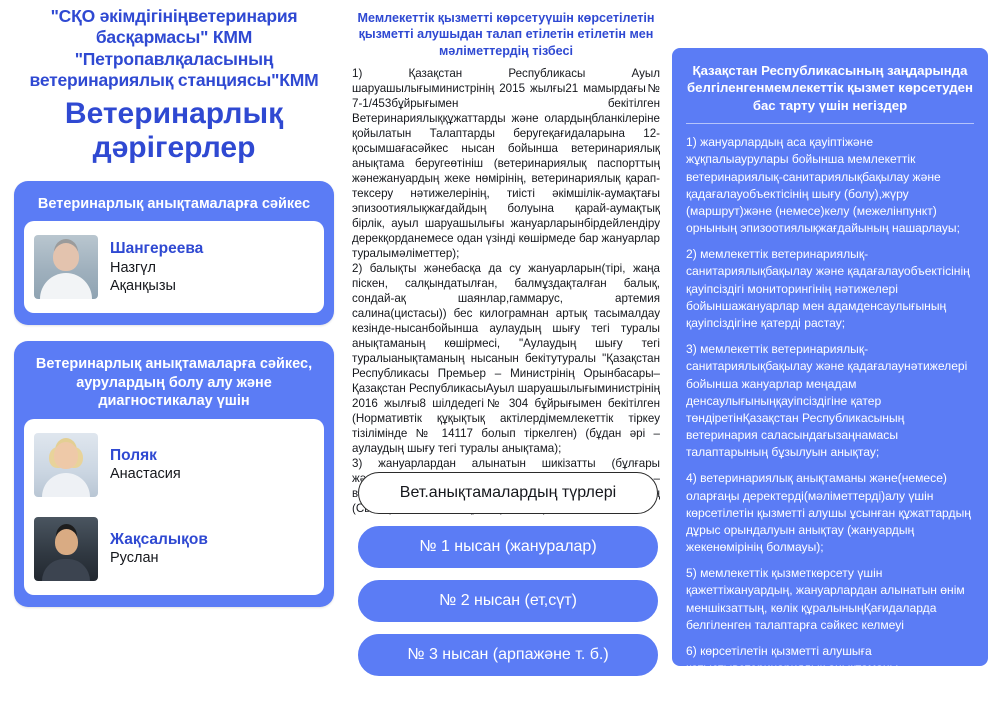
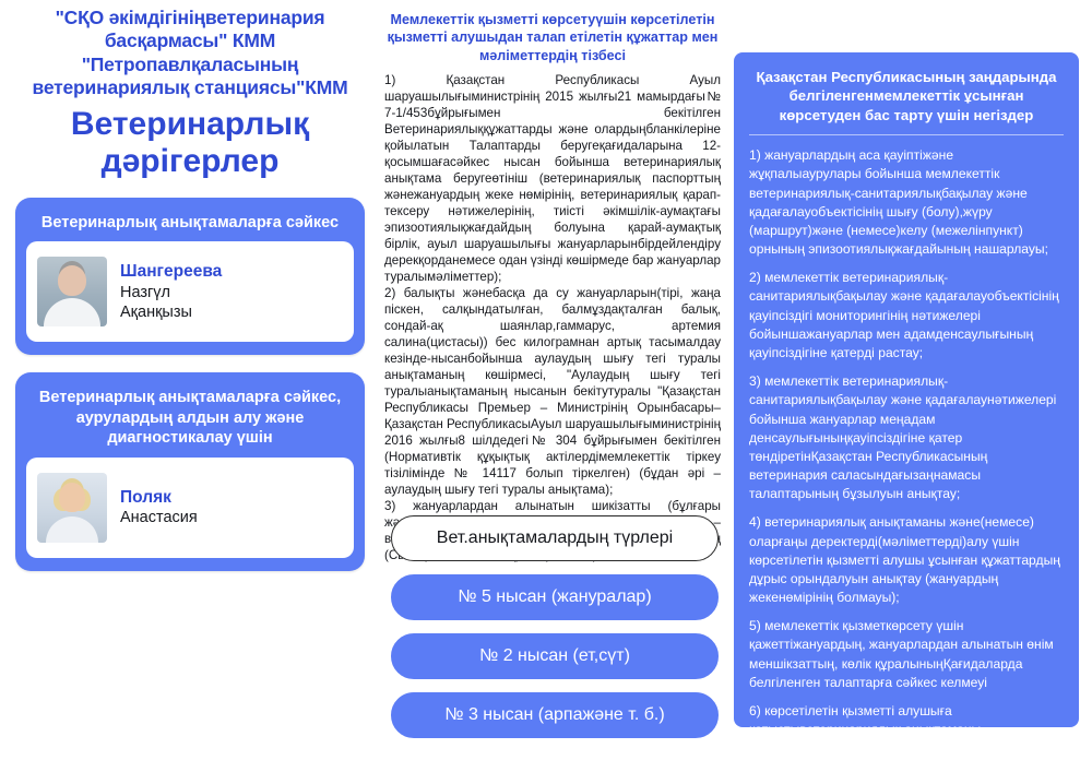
  "СҚО әкімдігініңветеринария
  басқармасы" КММ
  "Петропавлқаласының
  ветеринариялық станциясы"КММ
  Ветеринарлық
  дәрігерлер
  Ветеринарлық анықтамаларға сәйкес
  Шангереева
  Назгүл
  Ақанқызы
- Ветеринарлық анықтамаларға сәйкес, аурулардың болу алу және диагностикалау үшін
+ Ветеринарлық анықтамаларға сәйкес, аурулардың алдын алу және диагностикалау үшін
  Поляк
  Анастасия
- Жақсалықов
- Руслан
- Мемлекеттік қызметті көрсетуүшін көрсетілетін қызметті алушыдан талап етілетін етілетін мен мәліметтердің тізбесі
+ Мемлекеттік қызметті көрсетуүшін көрсетілетін қызметті алушыдан талап етілетін құжаттар мен мәліметтердің тізбесі
  1) Қазақстан Республикасы Ауыл шаруашылығыминистрінің 2015 жылғы21 мамырдағы№ 7-1/453бұйрығымен бекітілген Ветеринариялыққұжаттарды және олардыңбланкілеріне қойылатын Талаптарды беругеқағидаларына 12-қосымшағасәйкес нысан бойынша ветеринариялық анықтама беругеөтініш (ветеринариялық паспорттың жәнежануардың жеке нөмірінің, ветеринариялық қарап-тексеру нәтижелерінің, тиісті әкімшілік-аумақтағы эпизоотиялықжағдайдың болуына қарай-аумақтық бірлік, ауыл шаруашылығы жануарларынбірдейлендіру дерекқорданемесе одан үзінді көшірмеде бар жануарлар туралымәліметтер);
  2) балықты жәнебасқа да су жануарларын(тірі, жаңа піскен, салқындатылған, балмұздақталған балық, сондай-ақ шаянлар,гаммарус, артемия салина(цистасы)) бес килограмнан артық тасымалдау кезінде-нысанбойынша аулаудың шығу тегі туралы анықтаманың көшірмесі, "Аулаудың шығу тегі туралыанықтаманың нысанын бекітутуралы "Қазақстан Республикасы Премьер – Министрінің Орынбасары–Қазақстан РеспубликасыАуыл шаруашылығыминистрінің 2016 жылғы8 шілдедегі№ 304 бұйрығымен бекітілген (Нормативтік құқықтық актілердімемлекеттік тіркеу тізілімінде № 14117 болып тіркелген) (бұдан әрі – аулаудың шығу тегі туралы анықтама);
  Вет.анықтамалардың түрлері
- № 1 нысан (жануралар)
+ № 5 нысан (жануралар)
  № 2 нысан (ет,сүт)
  № 3 нысан (арпажәне т. б.)
- Қазақстан Республикасының заңдарында белгіленгенмемлекеттік қызмет көрсетуден бас тарту үшін негіздер
+ Қазақстан Республикасының заңдарында белгіленгенмемлекеттік ұсынған көрсетуден бас тарту үшін негіздер
  1) жануарлардың аса қауіптіжәне жұқпалыаурулары бойынша мемлекеттік ветеринариялық-санитариялықбақылау және қадағалауобъектісінің шығу (болу),жүру (маршрут)және (немесе)келу (межелінпункт) орнының эпизоотиялықжағдайының нашарлауы;
  2) мемлекеттік ветеринариялық-санитариялықбақылау және қадағалауобъектісінің қауіпсіздігі мониторингінің нәтижелері бойыншажануарлар мен адамденсаулығының қауіпсіздігіне қатерді растау;
  3) мемлекеттік ветеринариялық-санитариялықбақылау және қадағалаунәтижелері бойынша жануарлар меңадам денсаулығыныңқауіпсіздігіне қатер төндіретінҚазақстан Республикасының ветеринария саласындағызаңнамасы талаптарының бұзылуын анықтау;
  4) ветеринариялық анықтаманы және(немесе) оларғаңы деректерді(мәліметтерді)алу үшін көрсетілетін қызметті алушы ұсынған құжаттардың дұрыс орындалуын анықтау (жануардың жекенөмірінің болмауы);
  5) мемлекеттік қызметкөрсету үшін қажеттіжануардың, жануарлардан алынатын өнім меншікзаттың, көлік құралыныңҚағидаларда белгіленген талаптарға сәйкес келмеуі
